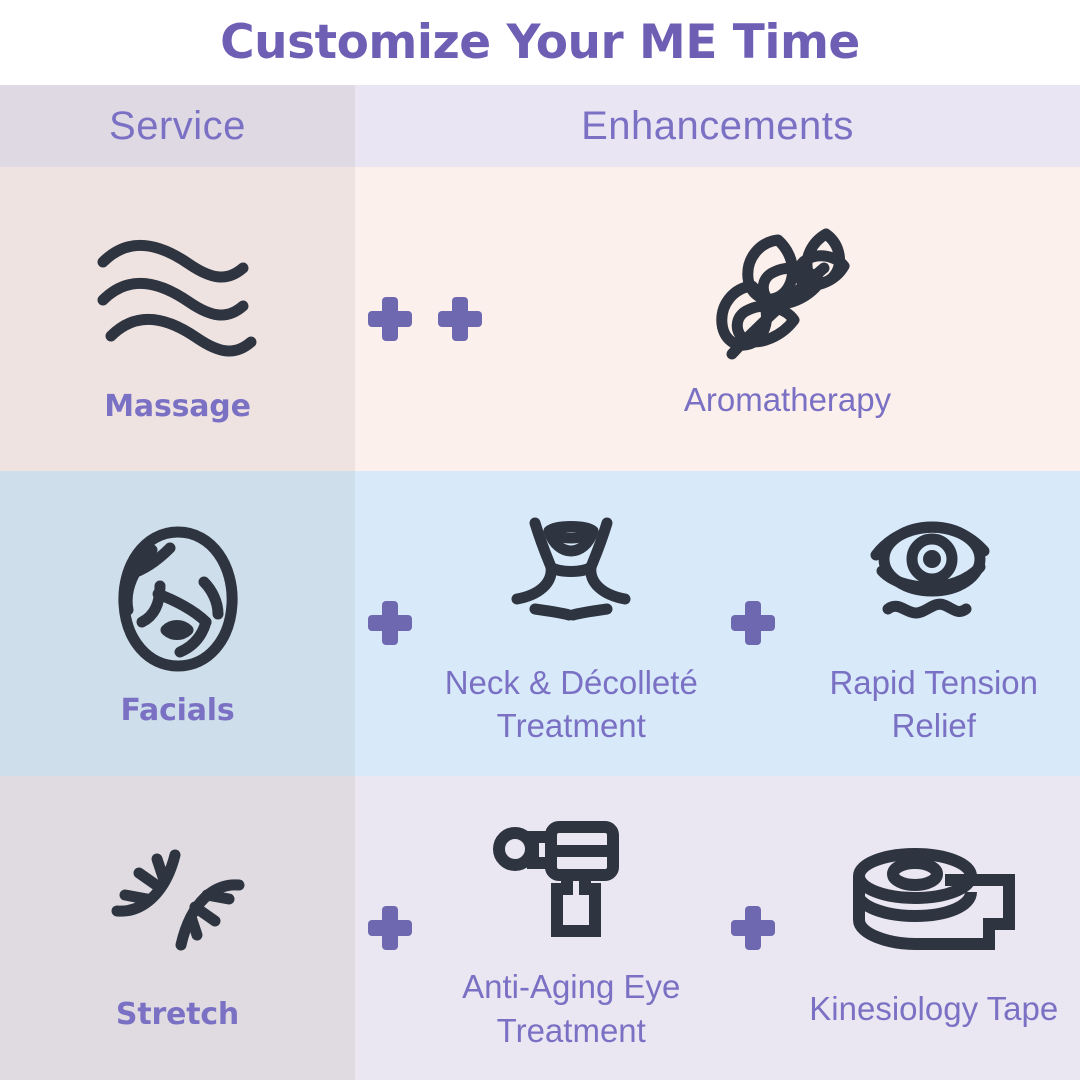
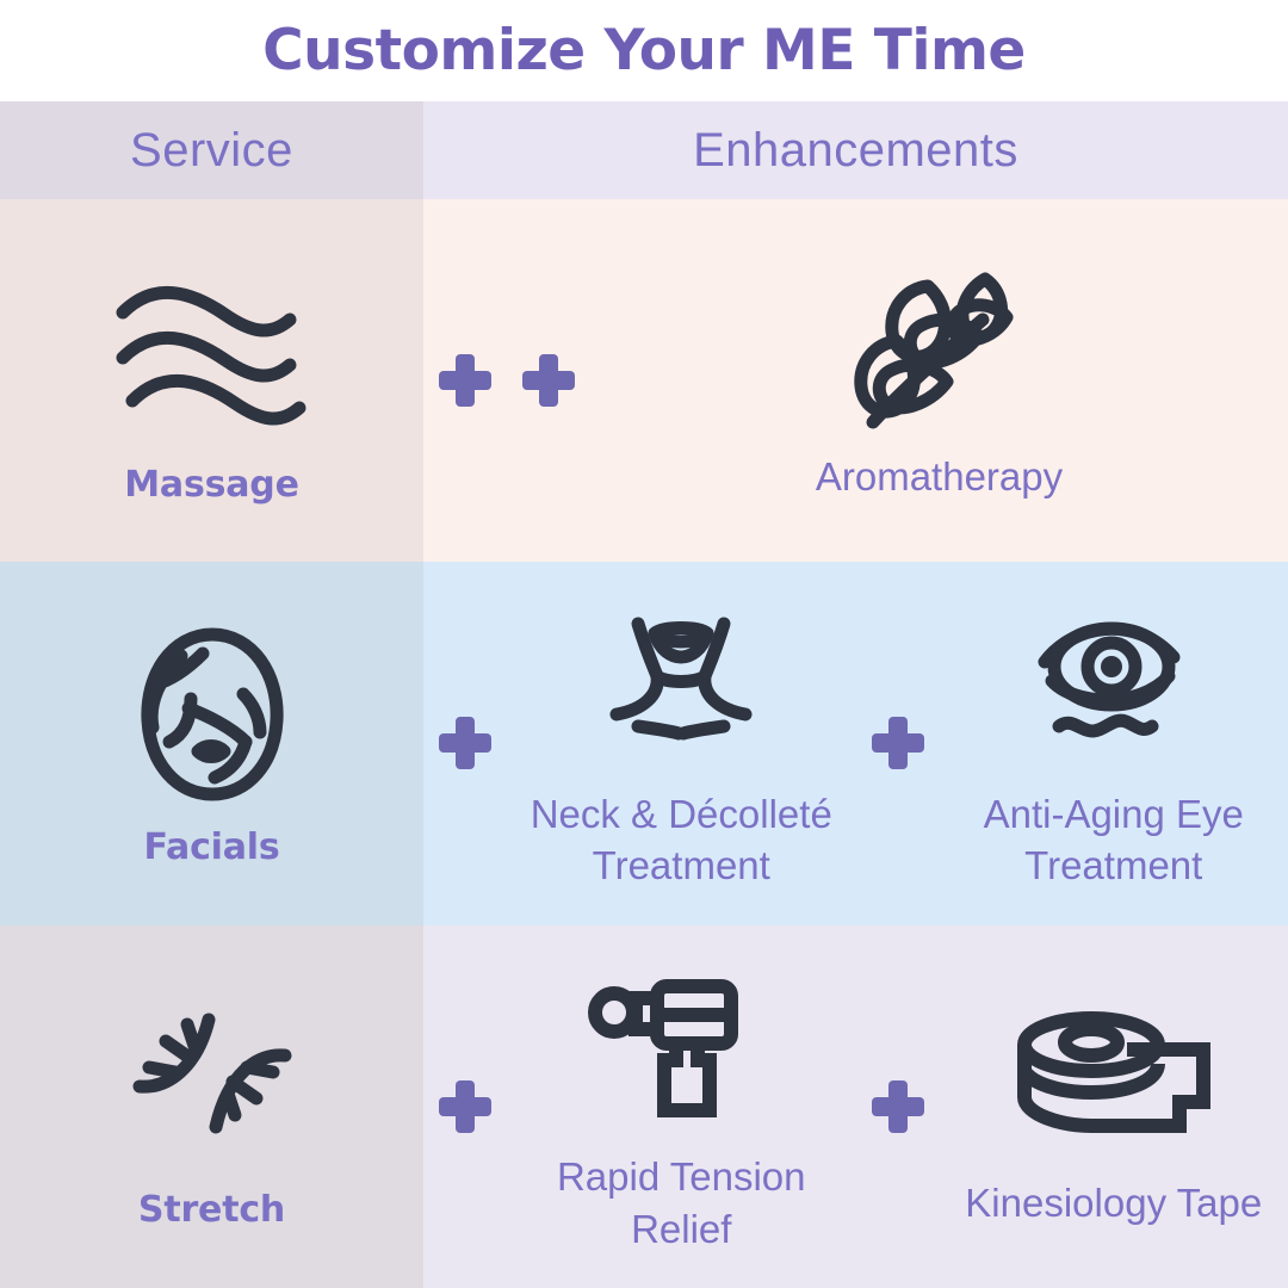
  Customize Your ME Time
  Service
  Enhancements
  Massage
  Aromatherapy
  Facials
  Neck & Décolleté Treatment
- Rapid Tension Relief
+ Anti-Aging Eye Treatment
  Stretch
- Anti-Aging Eye Treatment
+ Rapid Tension Relief
  Kinesiology Tape
